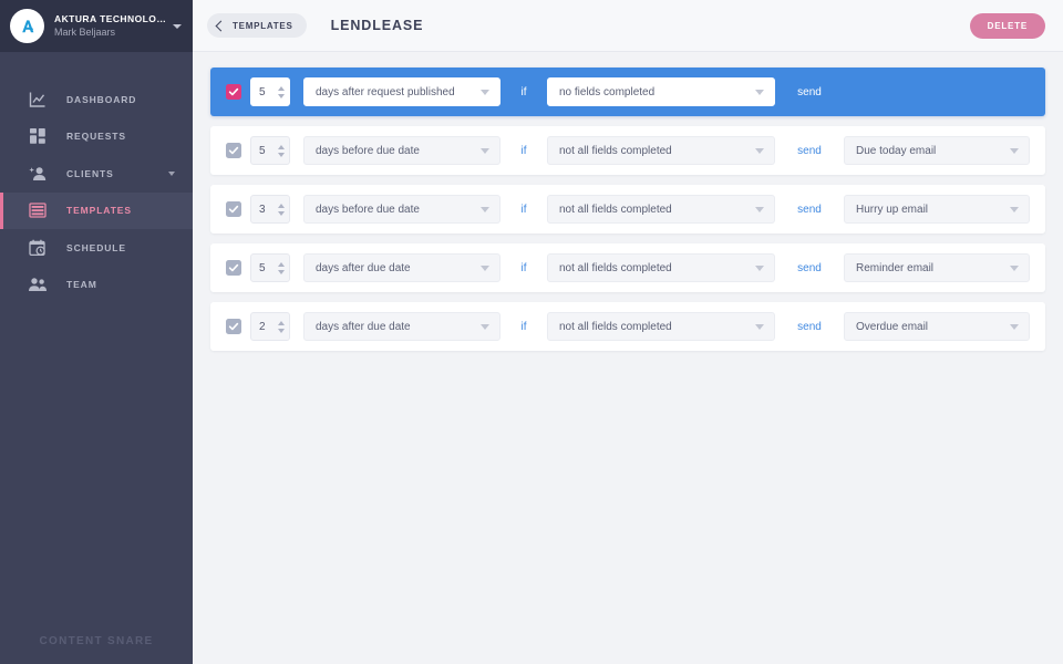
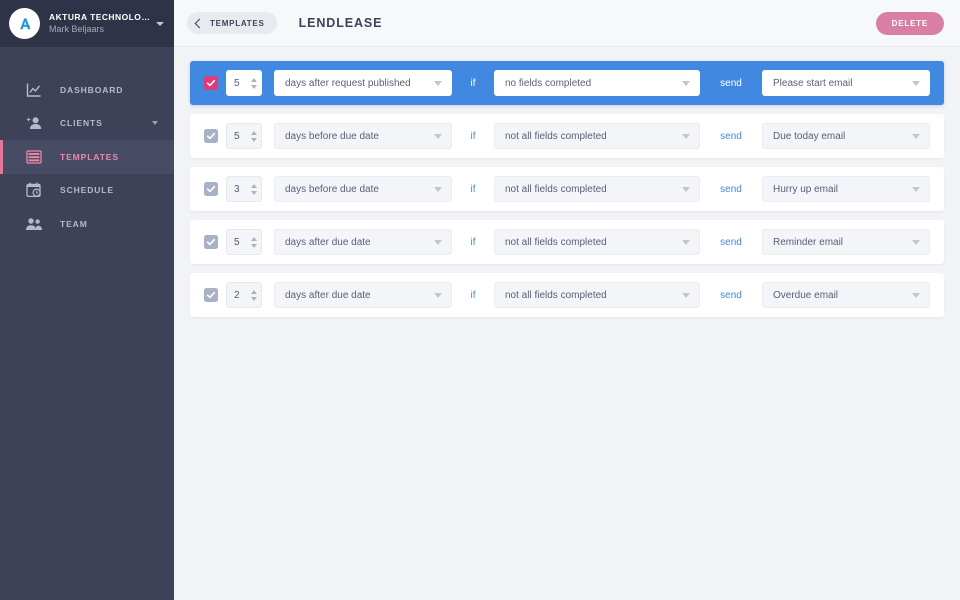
  AKTURA TECHNOLOG
  Mark Beljaars
  DASHBOARD
- REQUESTS
  CLIENTS
  TEMPLATES
  SCHEDULE
  TEAM
- CONTENT SNARE
  TEMPLATES
  LENDLEASE
  DELETE
  5
  days after request published
  if
  no fields completed
  send
+ Please start email
  5
  days before due date
  if
  not all fields completed
  send
  Due today email
  3
  days before due date
  if
  not all fields completed
  send
  Hurry up email
  5
  days after due date
  if
  not all fields completed
  send
  Reminder email
  2
  days after due date
  if
  not all fields completed
  send
  Overdue email
